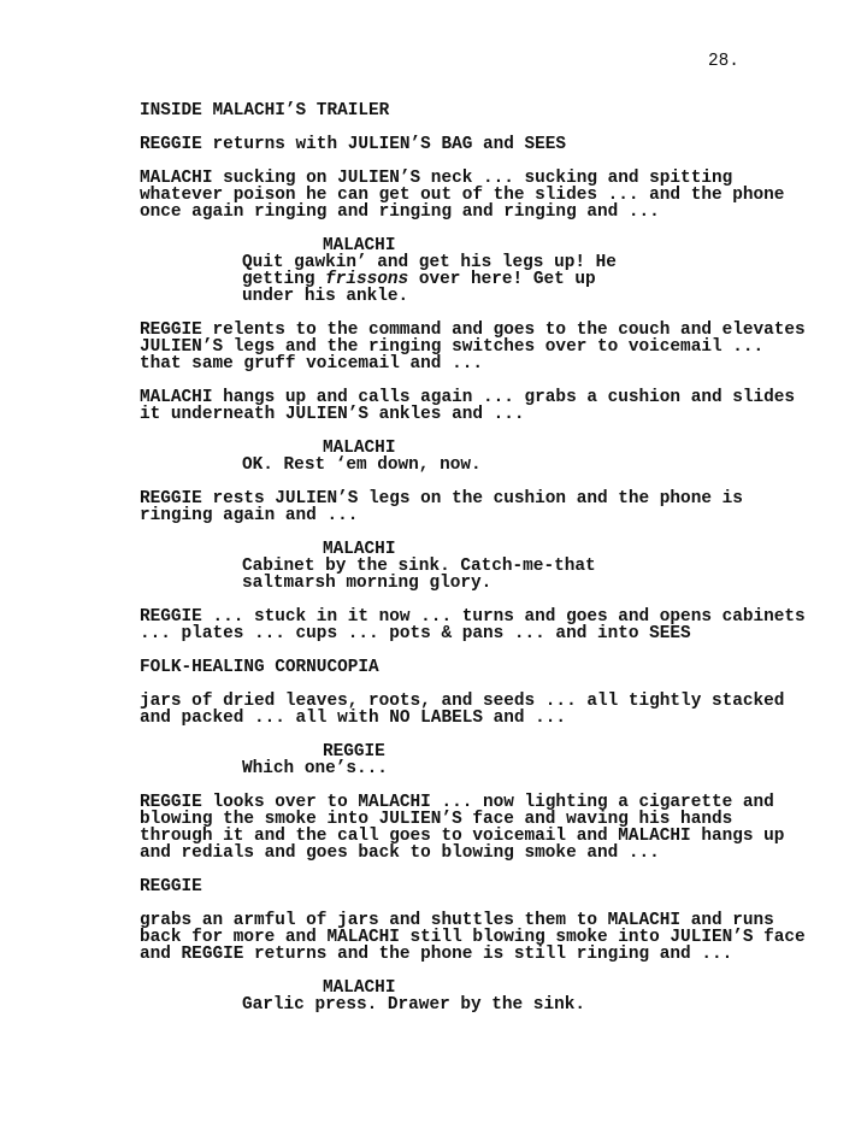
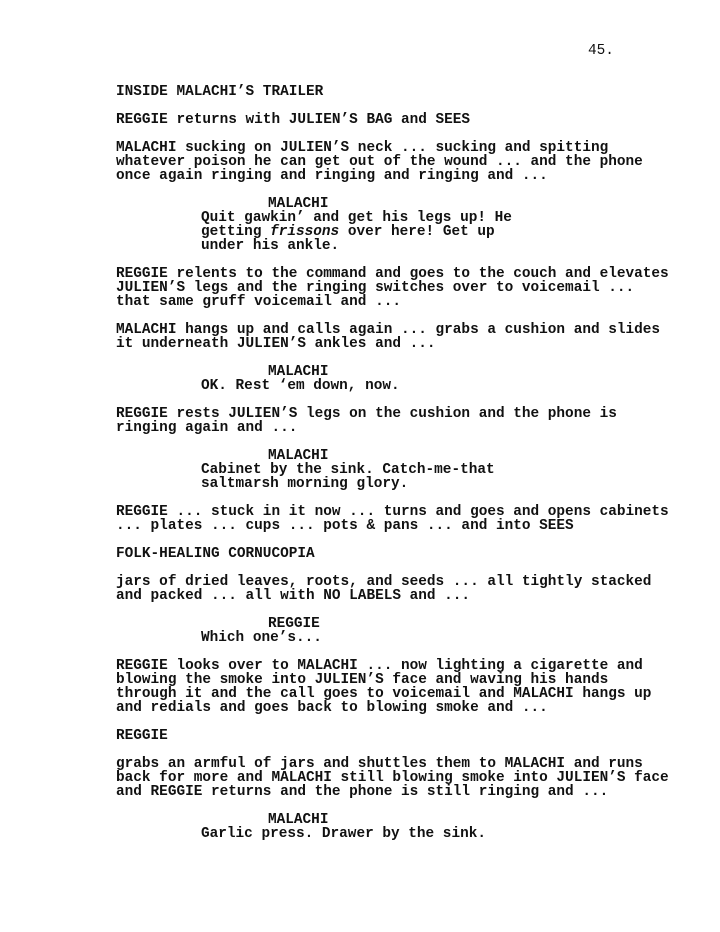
- 28.
+ 45.
  INSIDE MALACHI’S TRAILER
  REGGIE returns with JULIEN’S BAG and SEES
  MALACHI sucking on JULIEN’S neck ... sucking and spitting
- whatever poison he can get out of the slides ... and the phone
+ whatever poison he can get out of the wound ... and the phone
  once again ringing and ringing and ringing and ...
  MALACHI
  Quit gawkin’ and get his legs up! He
  getting frissons over here! Get up
  under his ankle.
  REGGIE relents to the command and goes to the couch and elevates
  JULIEN’S legs and the ringing switches over to voicemail ...
  that same gruff voicemail and ...
  MALACHI hangs up and calls again ... grabs a cushion and slides
  it underneath JULIEN’S ankles and ...
  MALACHI
  OK. Rest ‘em down, now.
  REGGIE rests JULIEN’S legs on the cushion and the phone is
  ringing again and ...
  MALACHI
  Cabinet by the sink. Catch-me-that
  saltmarsh morning glory.
  REGGIE ... stuck in it now ... turns and goes and opens cabinets
  ... plates ... cups ... pots & pans ... and into SEES
  FOLK-HEALING CORNUCOPIA
  jars of dried leaves, roots, and seeds ... all tightly stacked
  and packed ... all with NO LABELS and ...
  REGGIE
  Which one’s...
  REGGIE looks over to MALACHI ... now lighting a cigarette and
  blowing the smoke into JULIEN’S face and waving his hands
  through it and the call goes to voicemail and MALACHI hangs up
  and redials and goes back to blowing smoke and ...
  REGGIE
  grabs an armful of jars and shuttles them to MALACHI and runs
  back for more and MALACHI still blowing smoke into JULIEN’S face
  and REGGIE returns and the phone is still ringing and ...
  MALACHI
  Garlic press. Drawer by the sink.
